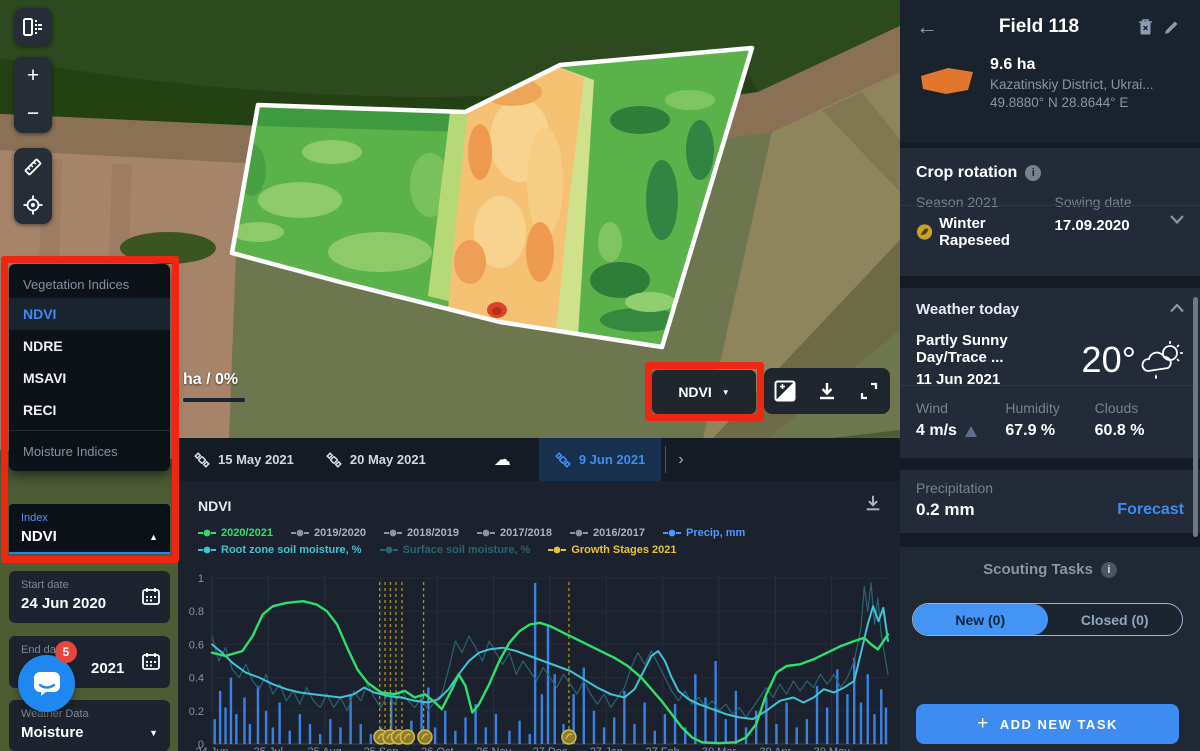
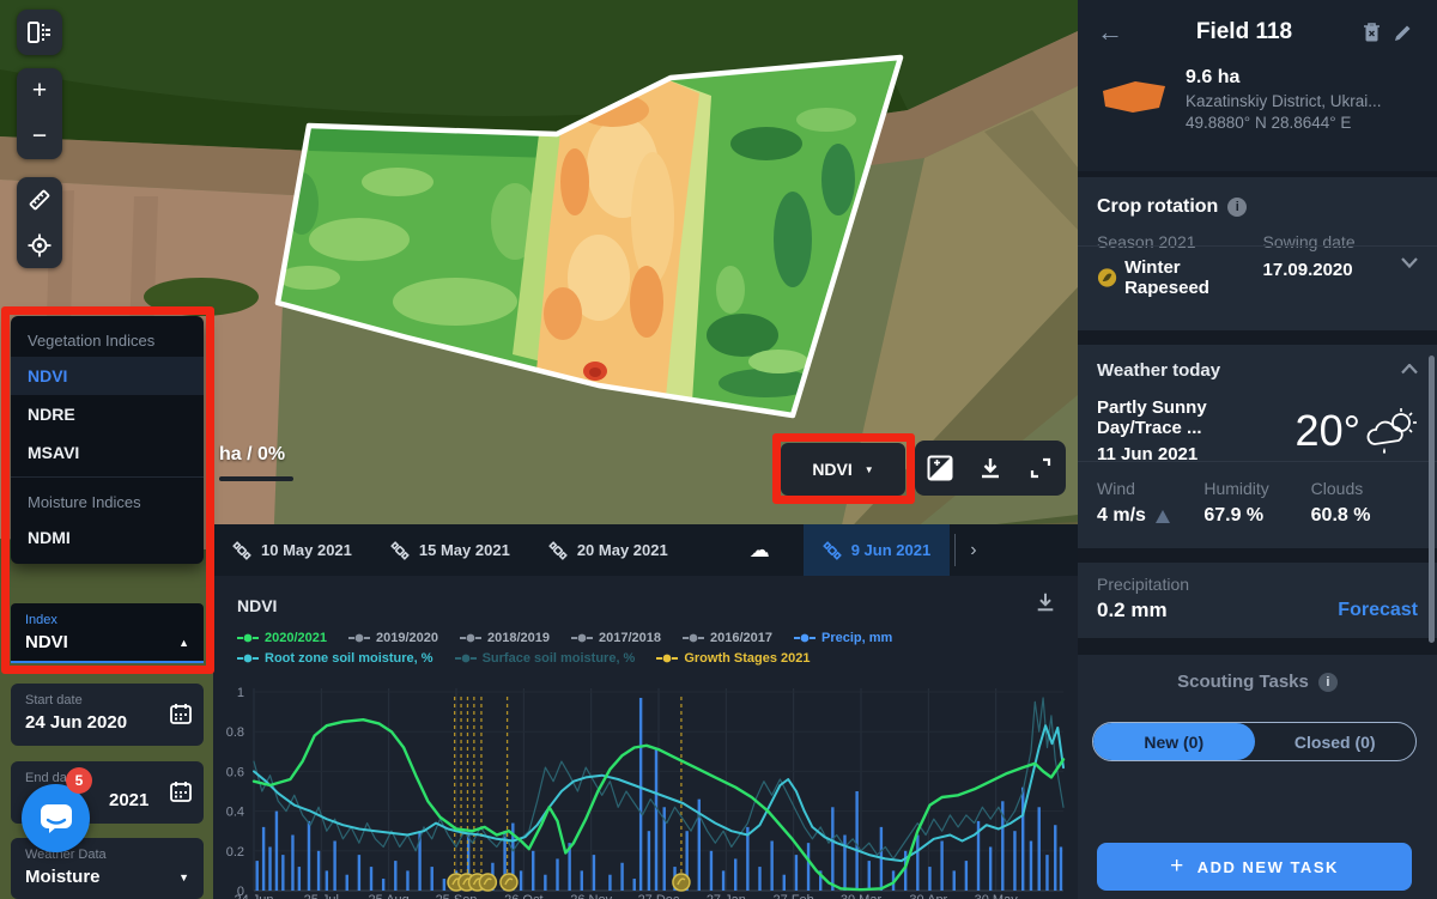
  ha / 0%
  +
  −
  Vegetation Indices
  NDVI
  NDRE
  MSAVI
- RECI
  Moisture Indices
+ NDMI
  Index
  NDVI
  ▲
  Start date
  24 Jun 2020
  End da
  2021
  Weather Data
  Moisture
  ▼
  5
  NDVI
  ▼
+ 10 May 2021
  15 May 2021
  20 May 2021
  ☁
  9 Jun 2021
  ›
  NDVI
  2020/2021
  2019/2020
  2018/2019
  2017/2018
  2016/2017
  Precip, mm
  Root zone soil moisture, %
  Surface soil moisture, %
  Growth Stages 2021
  0
  0.2
  0.4
  0.6
  0.8
  1
  ←
  Field 118
  9.6 ha
  Kazatinskiy District, Ukrai...
  49.8880° N 28.8644° E
  Crop rotation
  i
  Season 2021
  Winter Rapeseed
  Sowing date
  17.09.2020
  Weather today
  Partly Sunny Day/Trace ...
  11 Jun 2021
  20°
  Wind
  4 m/s
  Humidity
  67.9 %
  Clouds
  60.8 %
  Precipitation
  0.2 mm
  Forecast
  Scouting Tasks
  i
  New (0)
  Closed (0)
  +
  ADD NEW TASK
